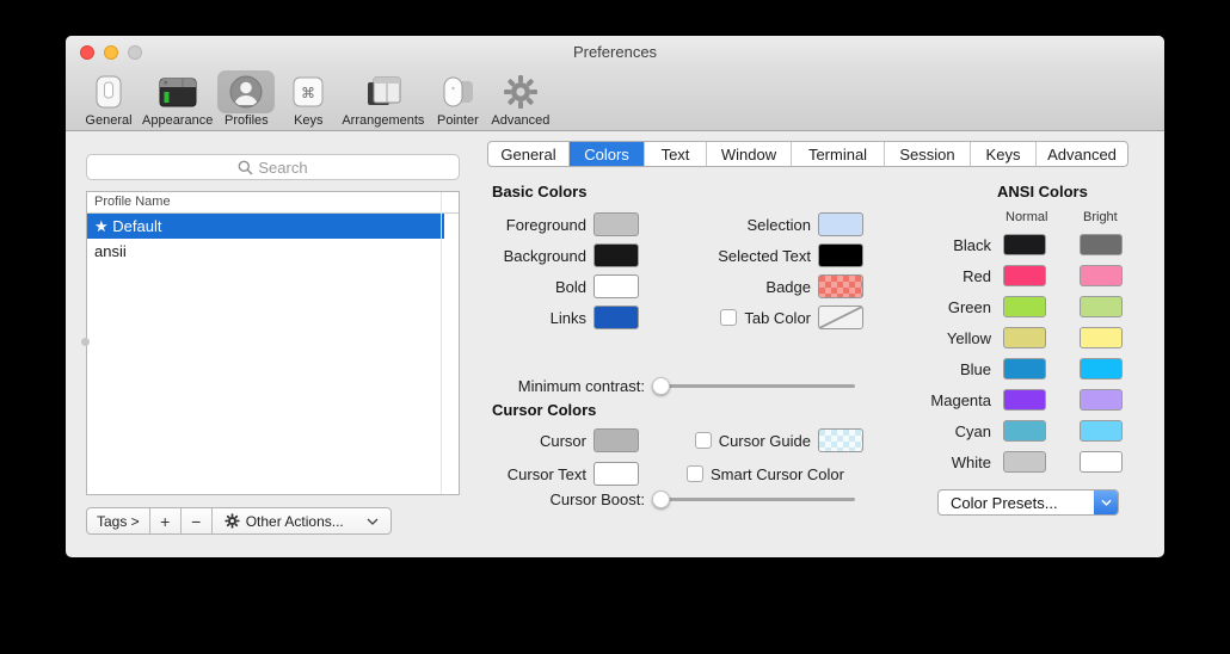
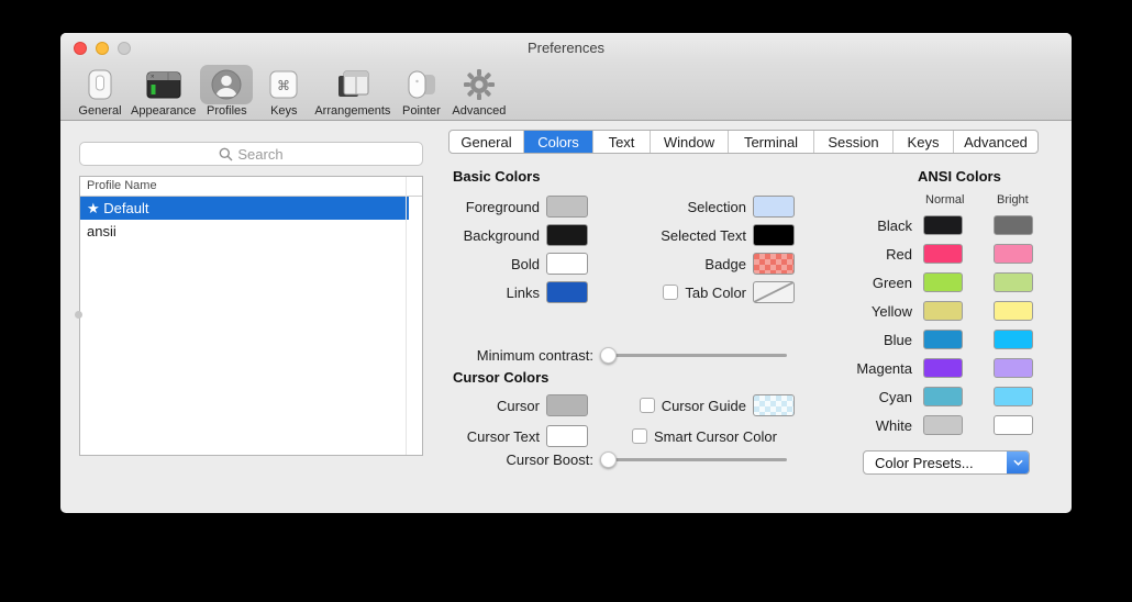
  Preferences
  General
  Appearance
  Profiles
  ⌘
  Keys
  Arrangements
  Pointer
  Advanced
  Search
  Profile Name
  ★ Default
  ansii
- Tags >
- +
- −
- Other Actions...
  General
  Colors
  Text
  Window
  Terminal
  Session
  Keys
  Advanced
  Basic Colors
  Foreground
  Background
  Bold
  Links
  Selection
  Selected Text
  Badge
  Tab Color
  Minimum contrast:
  Cursor Colors
  Cursor
  Cursor Text
  Cursor Guide
  Smart Cursor Color
  Cursor Boost:
  ANSI Colors
  Normal
  Bright
  Black
  Red
  Green
  Yellow
  Blue
  Magenta
  Cyan
  White
  Color Presets...
